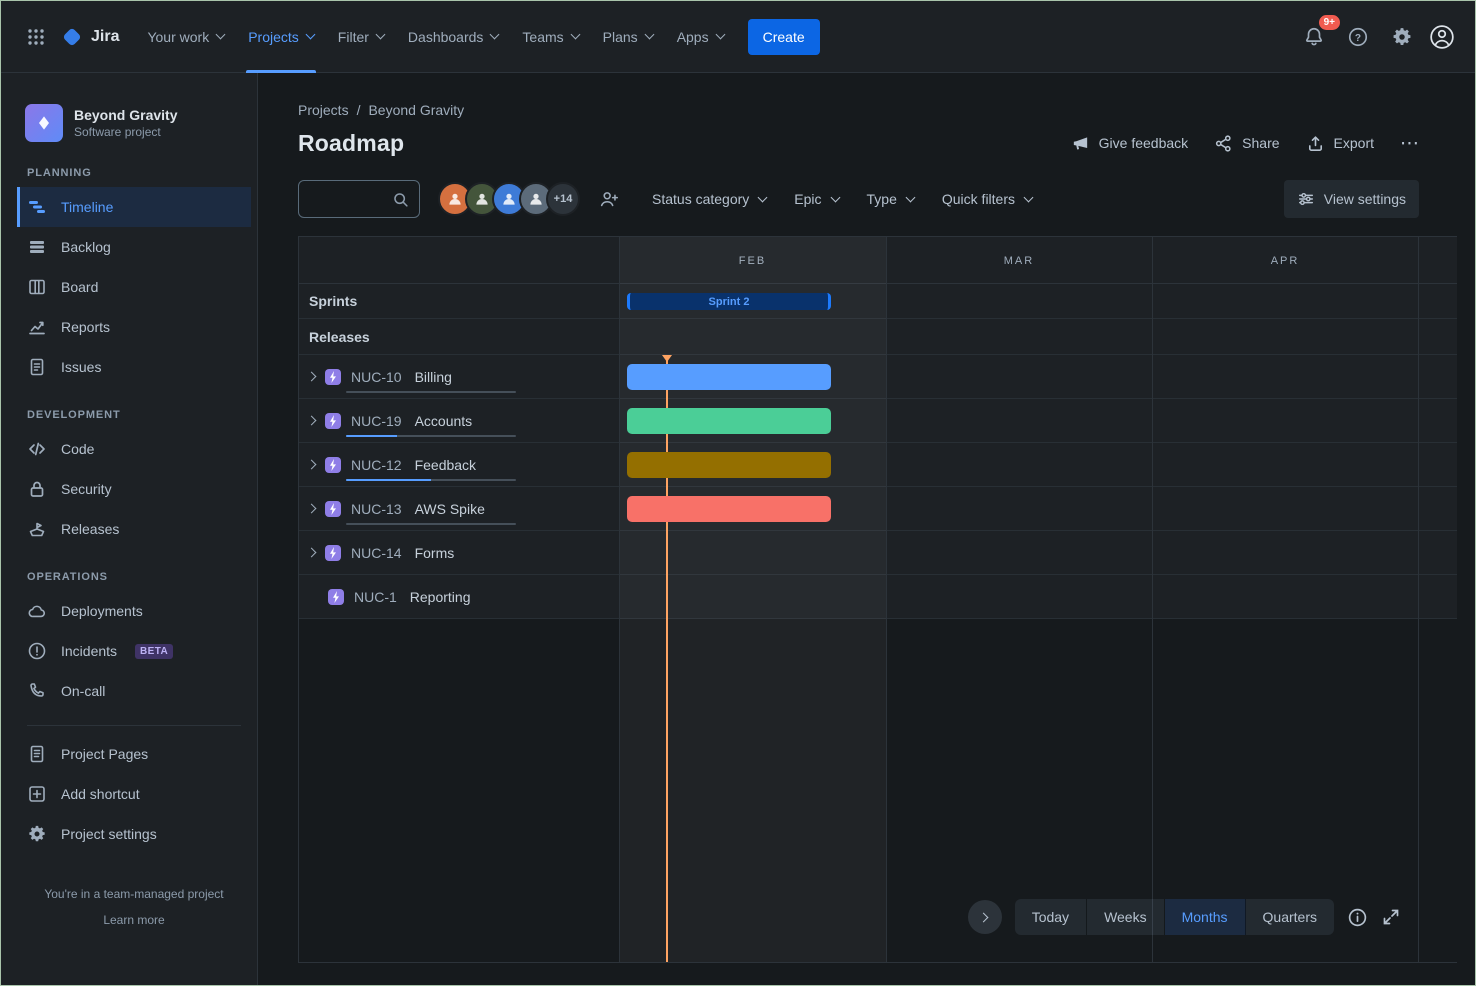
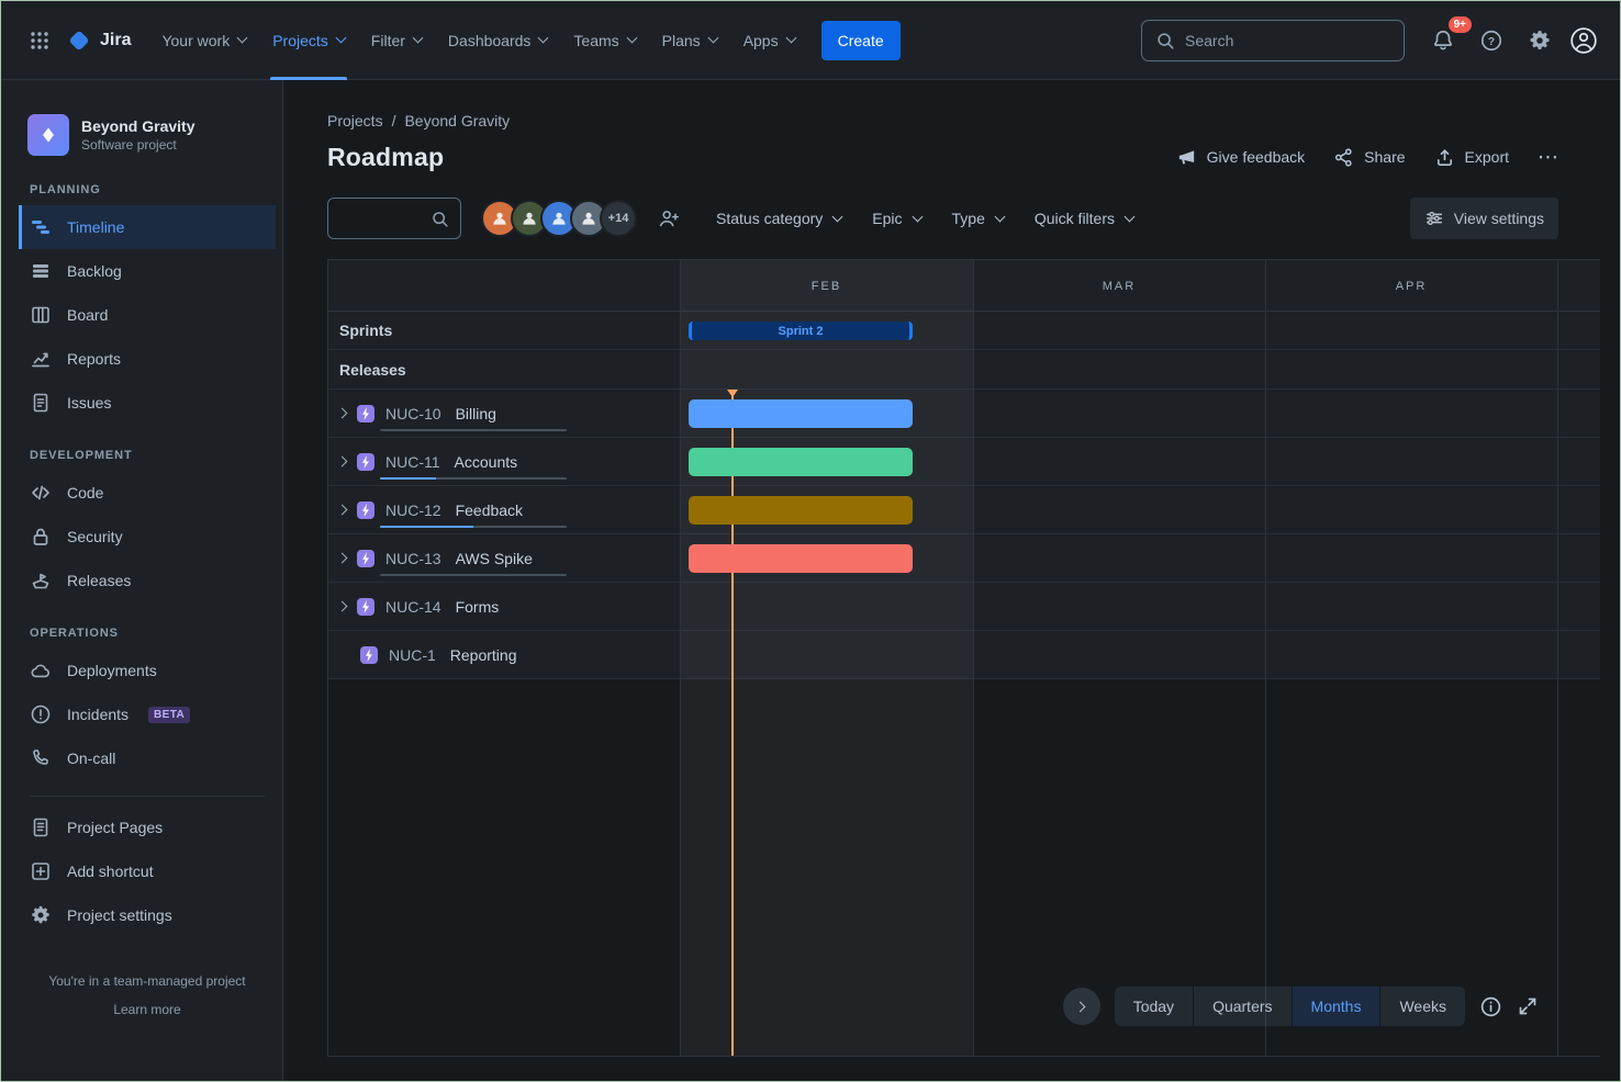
  Jira
  Your work
  Projects
  Filter
  Dashboards
  Teams
  Plans
  Apps
  Create
+ Search
  9+
  ?
  Beyond Gravity
  Software project
  PLANNING
  Timeline
  Backlog
  Board
  Reports
  Issues
  DEVELOPMENT
  Code
  Security
  Releases
  OPERATIONS
  Deployments
  Incidents
  BETA
  On-call
  Project Pages
  Add shortcut
  Project settings
  You're in a team-managed project
  Learn more
  Projects
  /
  Beyond Gravity
  Roadmap
  Give feedback
  Share
  Export
  ⋯
  +14
  Status category
  Epic
  Type
  Quick filters
  View settings
  FEB
  MAR
  APR
  Sprints
  Sprint 2
  Releases
  NUC-10
  Billing
- NUC-19
+ NUC-11
  Accounts
  NUC-12
  Feedback
  NUC-13
  AWS Spike
  NUC-14
  Forms
  NUC-1
  Reporting
  Today
- Weeks
+ Quarters
  Months
- Quarters
+ Weeks
